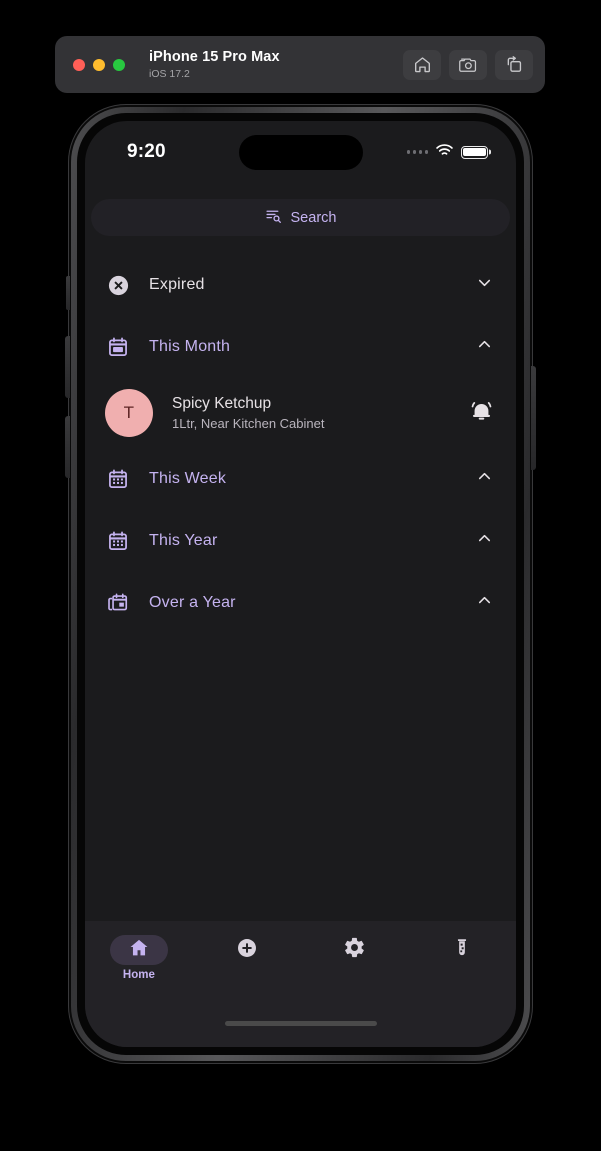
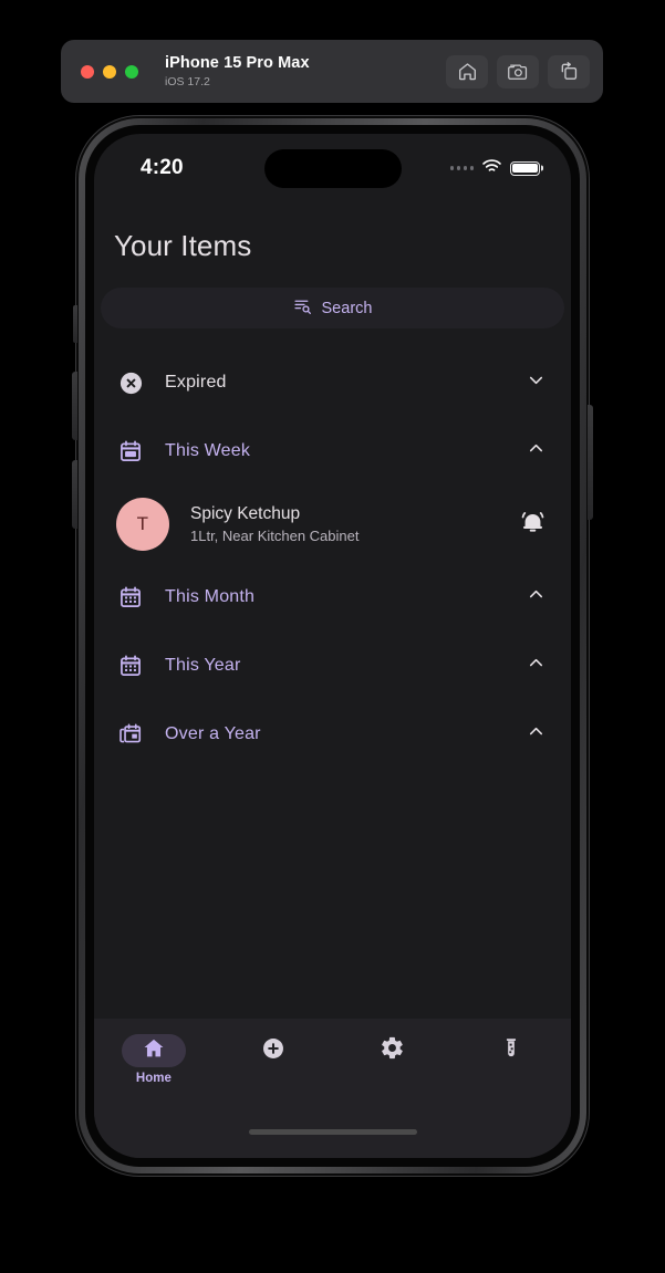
  iPhone 15 Pro Max
  iOS 17.2
- 9:20
+ 4:20
+ Your Items
  Search
  Expired
- This Month
+ This Week
  T
  Spicy Ketchup
  1Ltr, Near Kitchen Cabinet
- This Week
+ This Month
  This Year
  Over a Year
  Home
